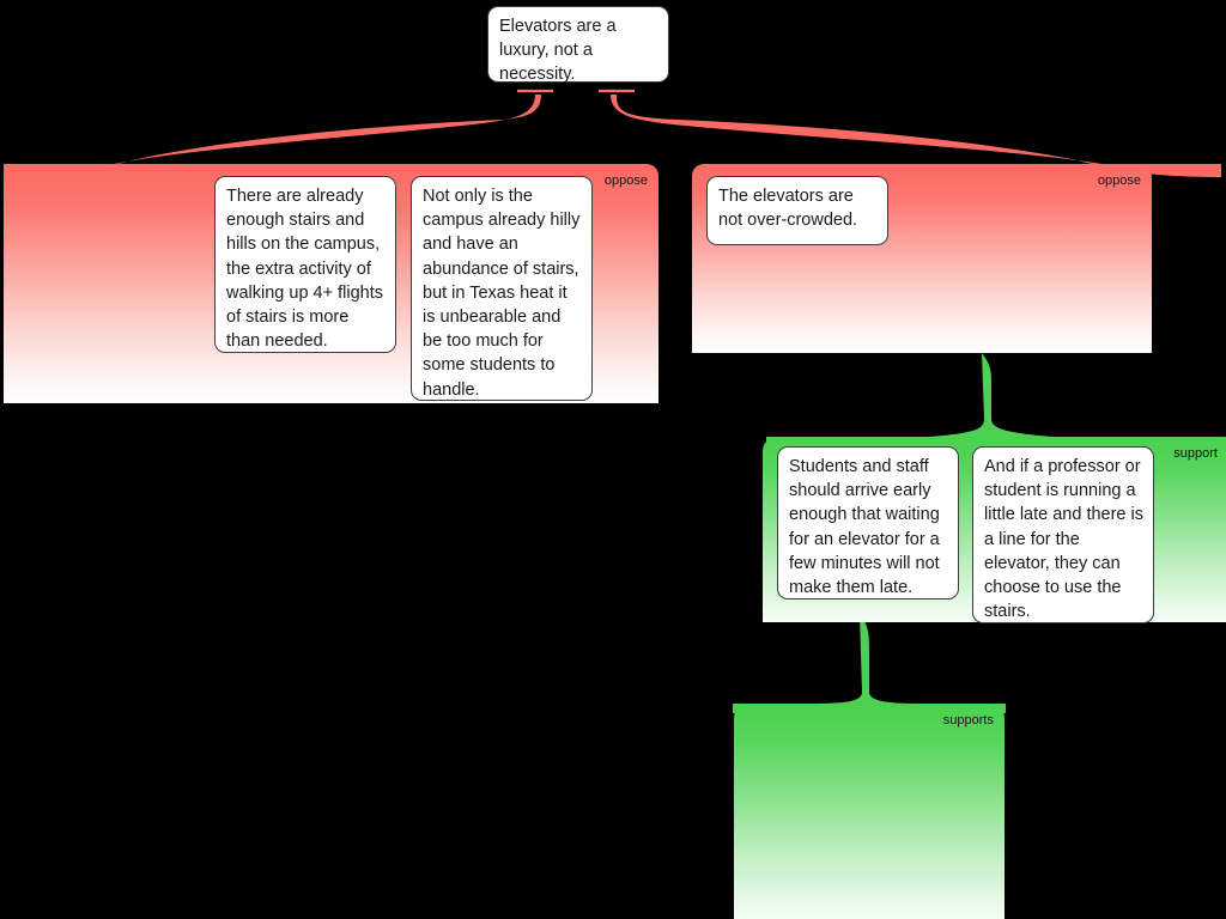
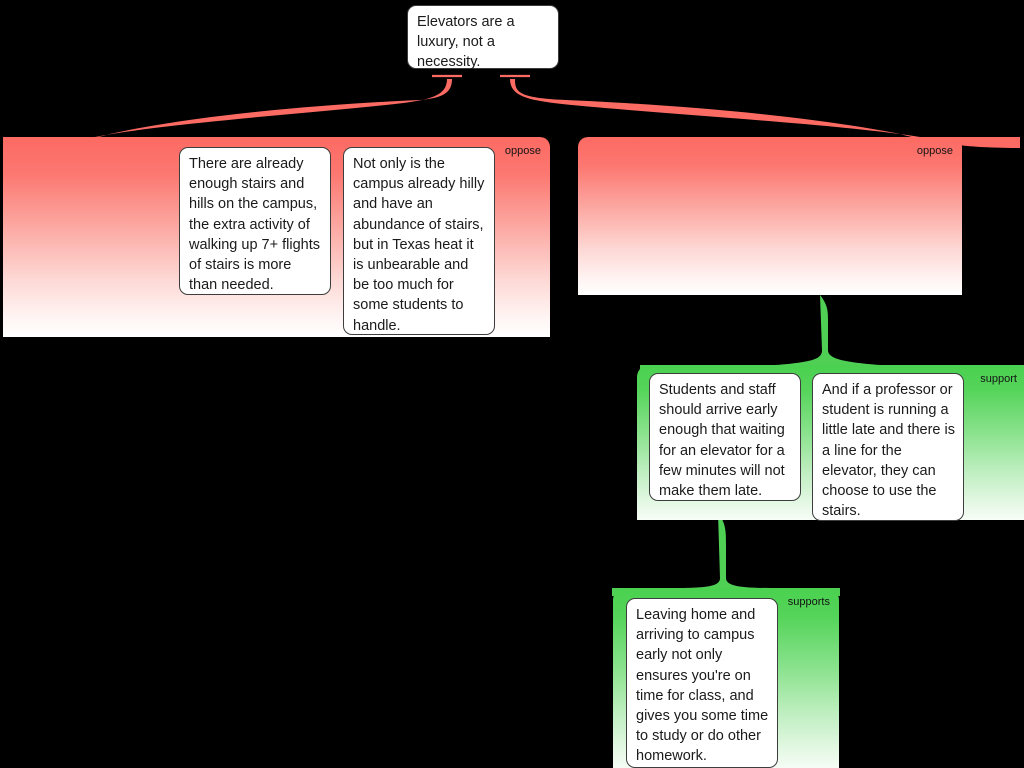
  Elevators are a luxury, not a necessity.
  oppose
- There are already enough stairs and hills on the campus, the extra activity of walking up 4+ flights of stairs is more than needed.
+ There are already enough stairs and hills on the campus, the extra activity of walking up 7+ flights of stairs is more than needed.
  Not only is the campus already hilly and have an abundance of stairs, but in Texas heat it is unbearable and be too much for some students to handle.
  oppose
- The elevators are not over-crowded.
  support
  Students and staff should arrive early enough that waiting for an elevator for a few minutes will not make them late.
  And if a professor or student is running a little late and there is a line for the elevator, they can choose to use the stairs.
  supports
+ Leaving home and arriving to campus early not only ensures you're on time for class, and gives you some time to study or do other homework.
